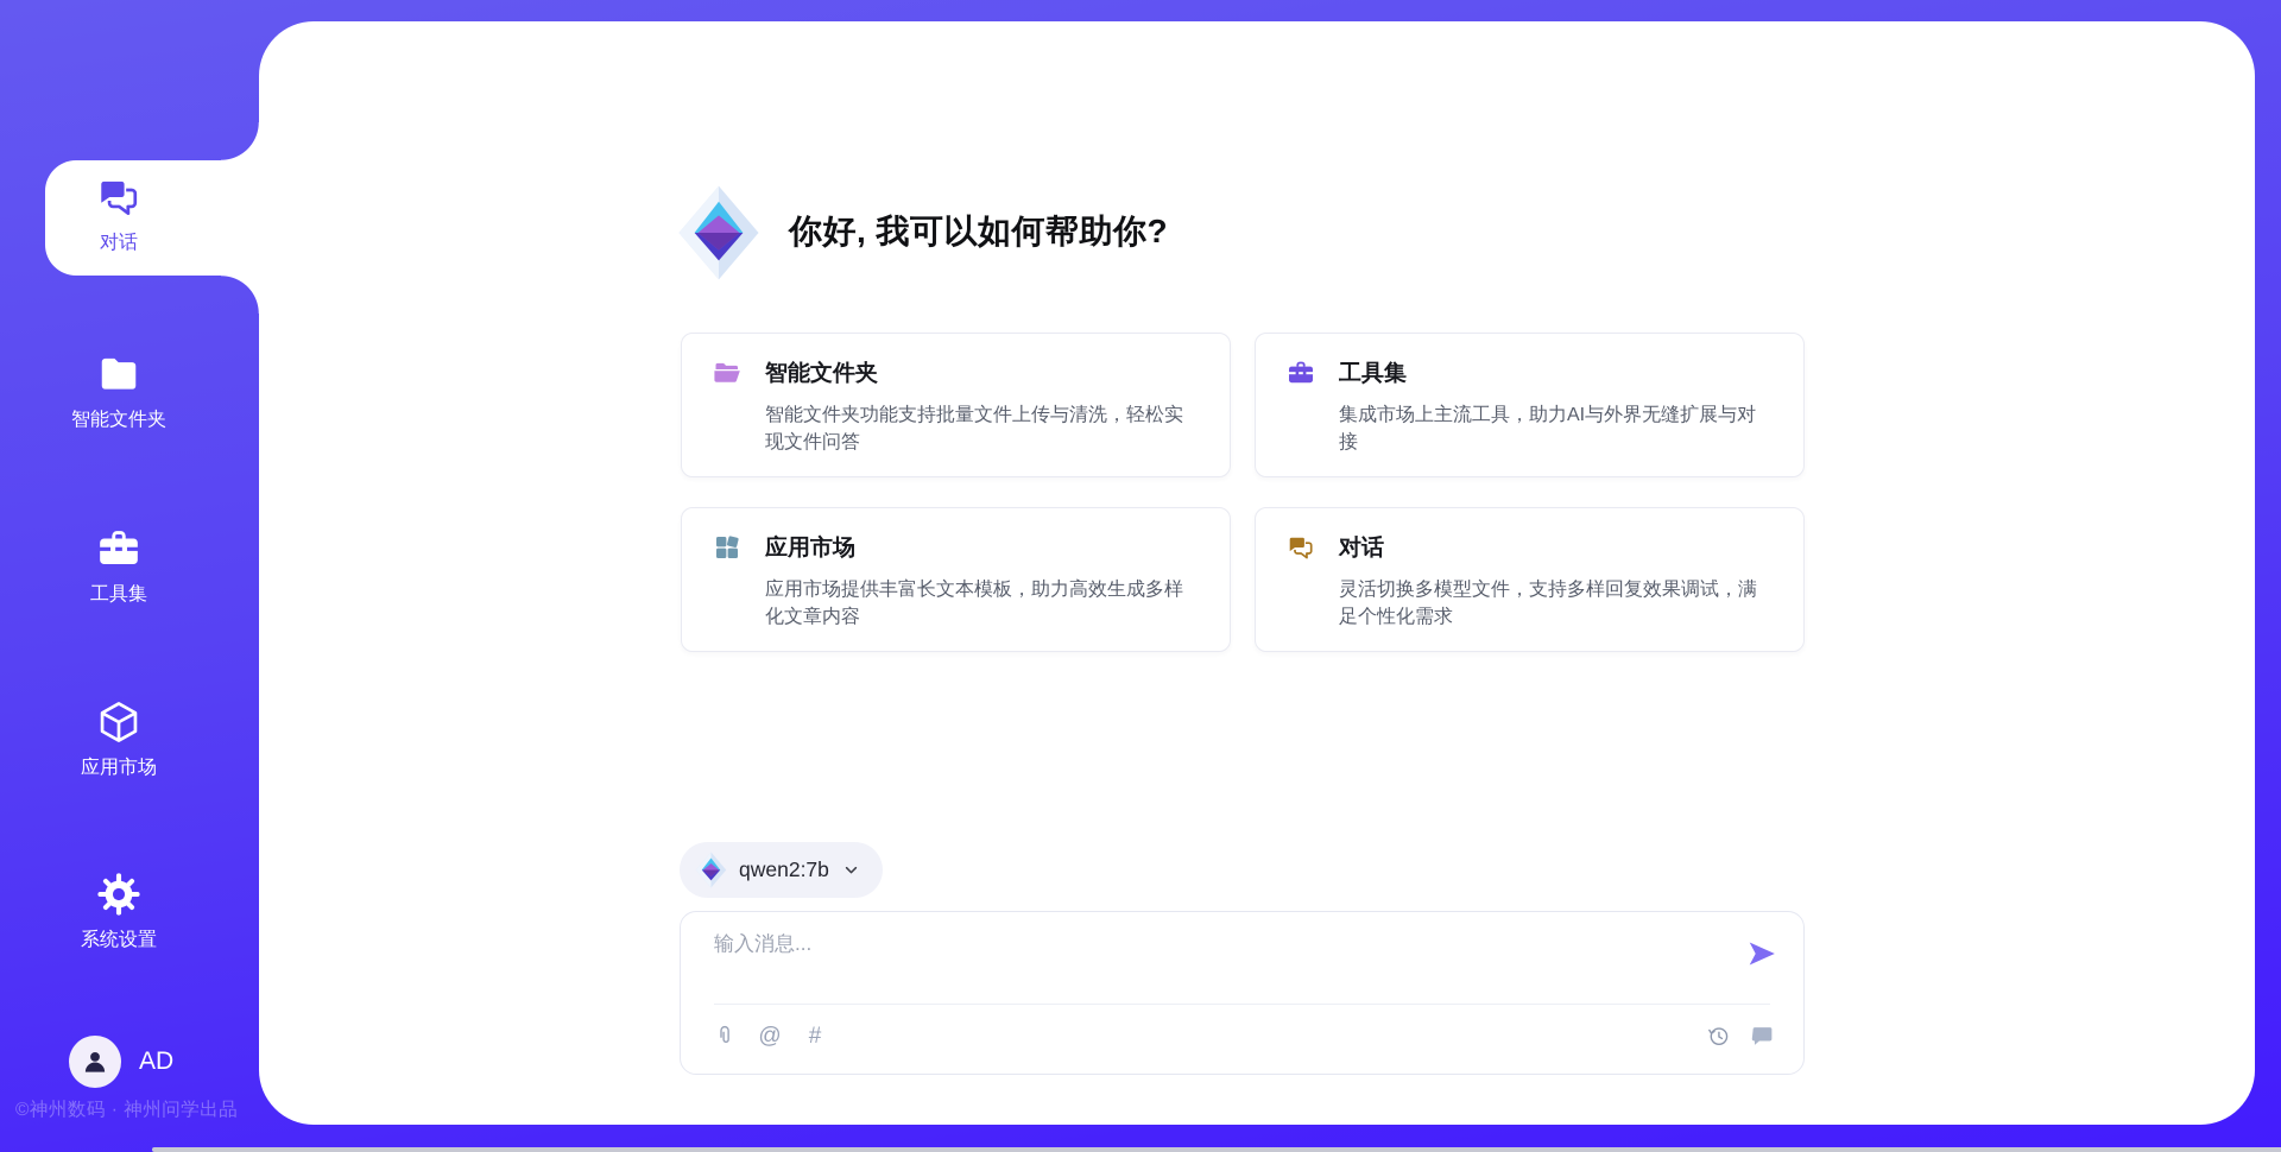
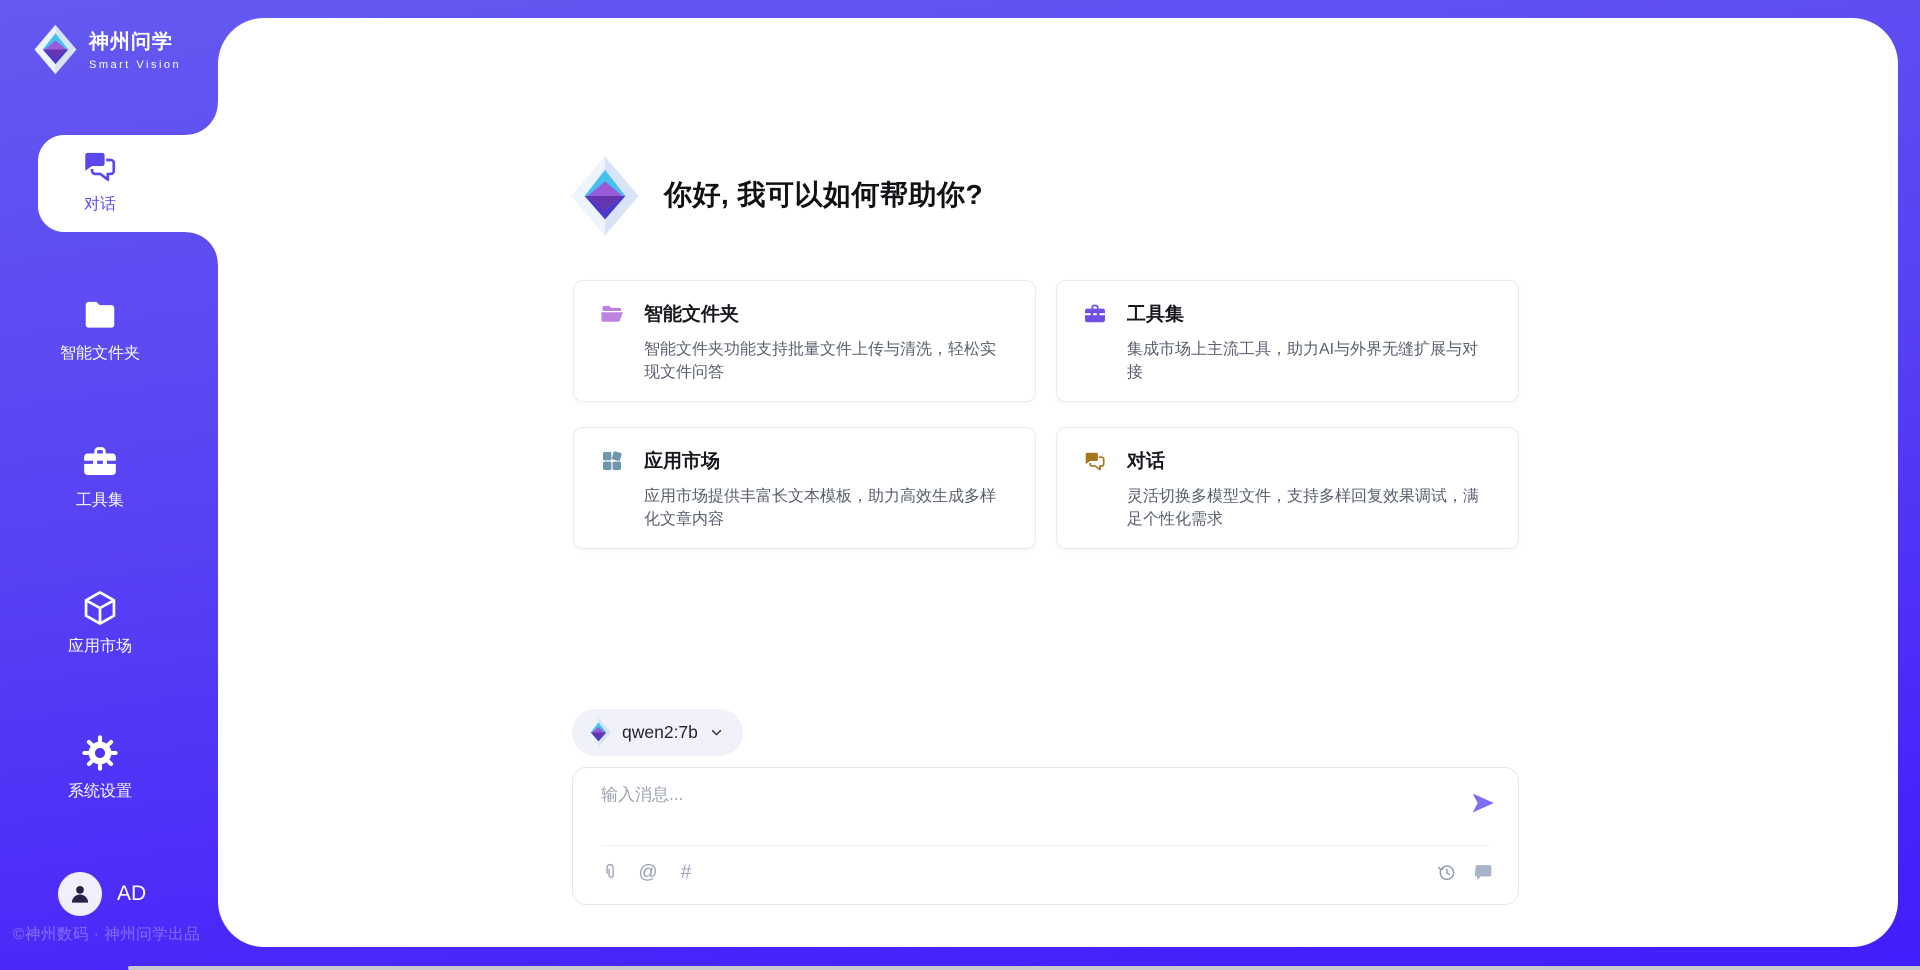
  你好, 我可以如何帮助你?
  智能文件夹
  智能文件夹功能支持批量文件上传与清洗，轻松实现文件问答
  工具集
  集成市场上主流工具，助力AI与外界无缝扩展与对接
  应用市场
  应用市场提供丰富长文本模板，助力高效生成多样化文章内容
  对话
  灵活切换多模型文件，支持多样回复效果调试，满足个性化需求
  qwen2:7b
  输入消息...
  @
  #
+ 神州问学
+ Smart Vision
  对话
  智能文件夹
  工具集
  应用市场
  系统设置
  AD
  ©神州数码 · 神州问学出品
